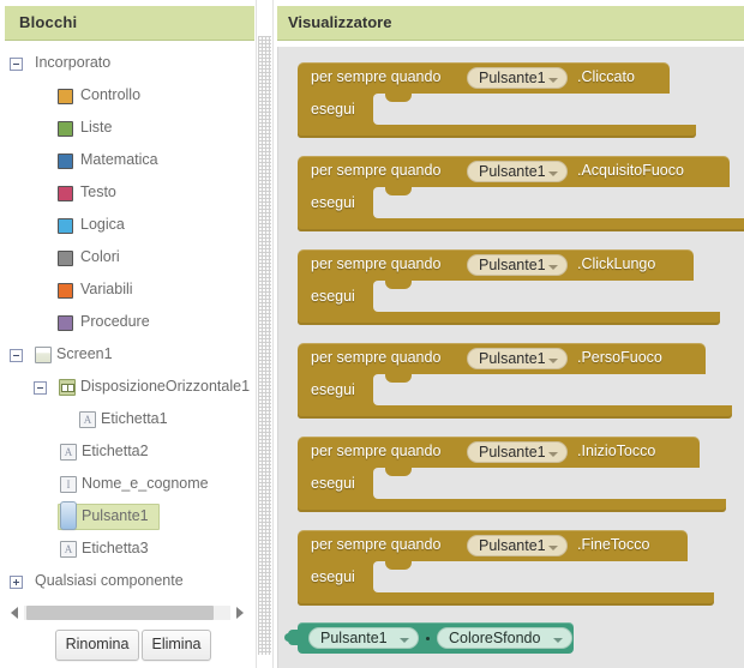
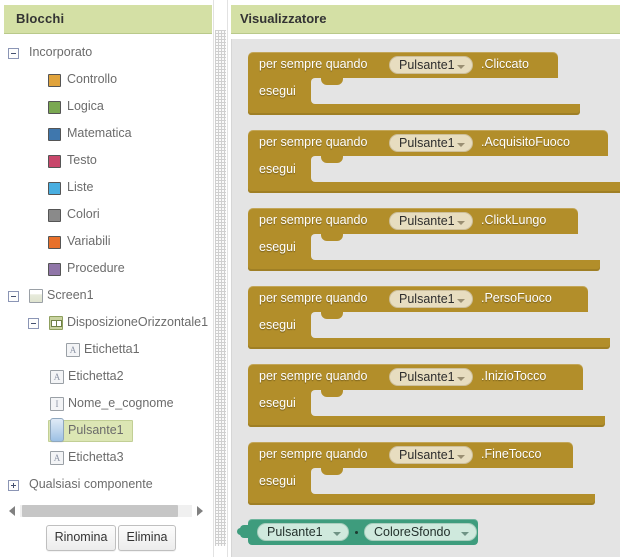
  Blocchi
  Incorporato
  Controllo
- Liste
+ Logica
  Matematica
  Testo
- Logica
+ Liste
  Colori
  Variabili
  Procedure
  Screen1
  DisposizioneOrizzontale1
  A
  Etichetta1
  A
  Etichetta2
  I
  Nome_e_cognome
  Pulsante1
  A
  Etichetta3
  Qualsiasi componente
  Rinomina
  Elimina
  Visualizzatore
  per sempre quando
  Pulsante1
  .Cliccato
  esegui
  per sempre quando
  Pulsante1
  .AcquisitoFuoco
  esegui
  per sempre quando
  Pulsante1
  .ClickLungo
  esegui
  per sempre quando
  Pulsante1
  .PersoFuoco
  esegui
  per sempre quando
  Pulsante1
  .InizioTocco
  esegui
  per sempre quando
  Pulsante1
  .FineTocco
  esegui
  Pulsante1
  ColoreSfondo
